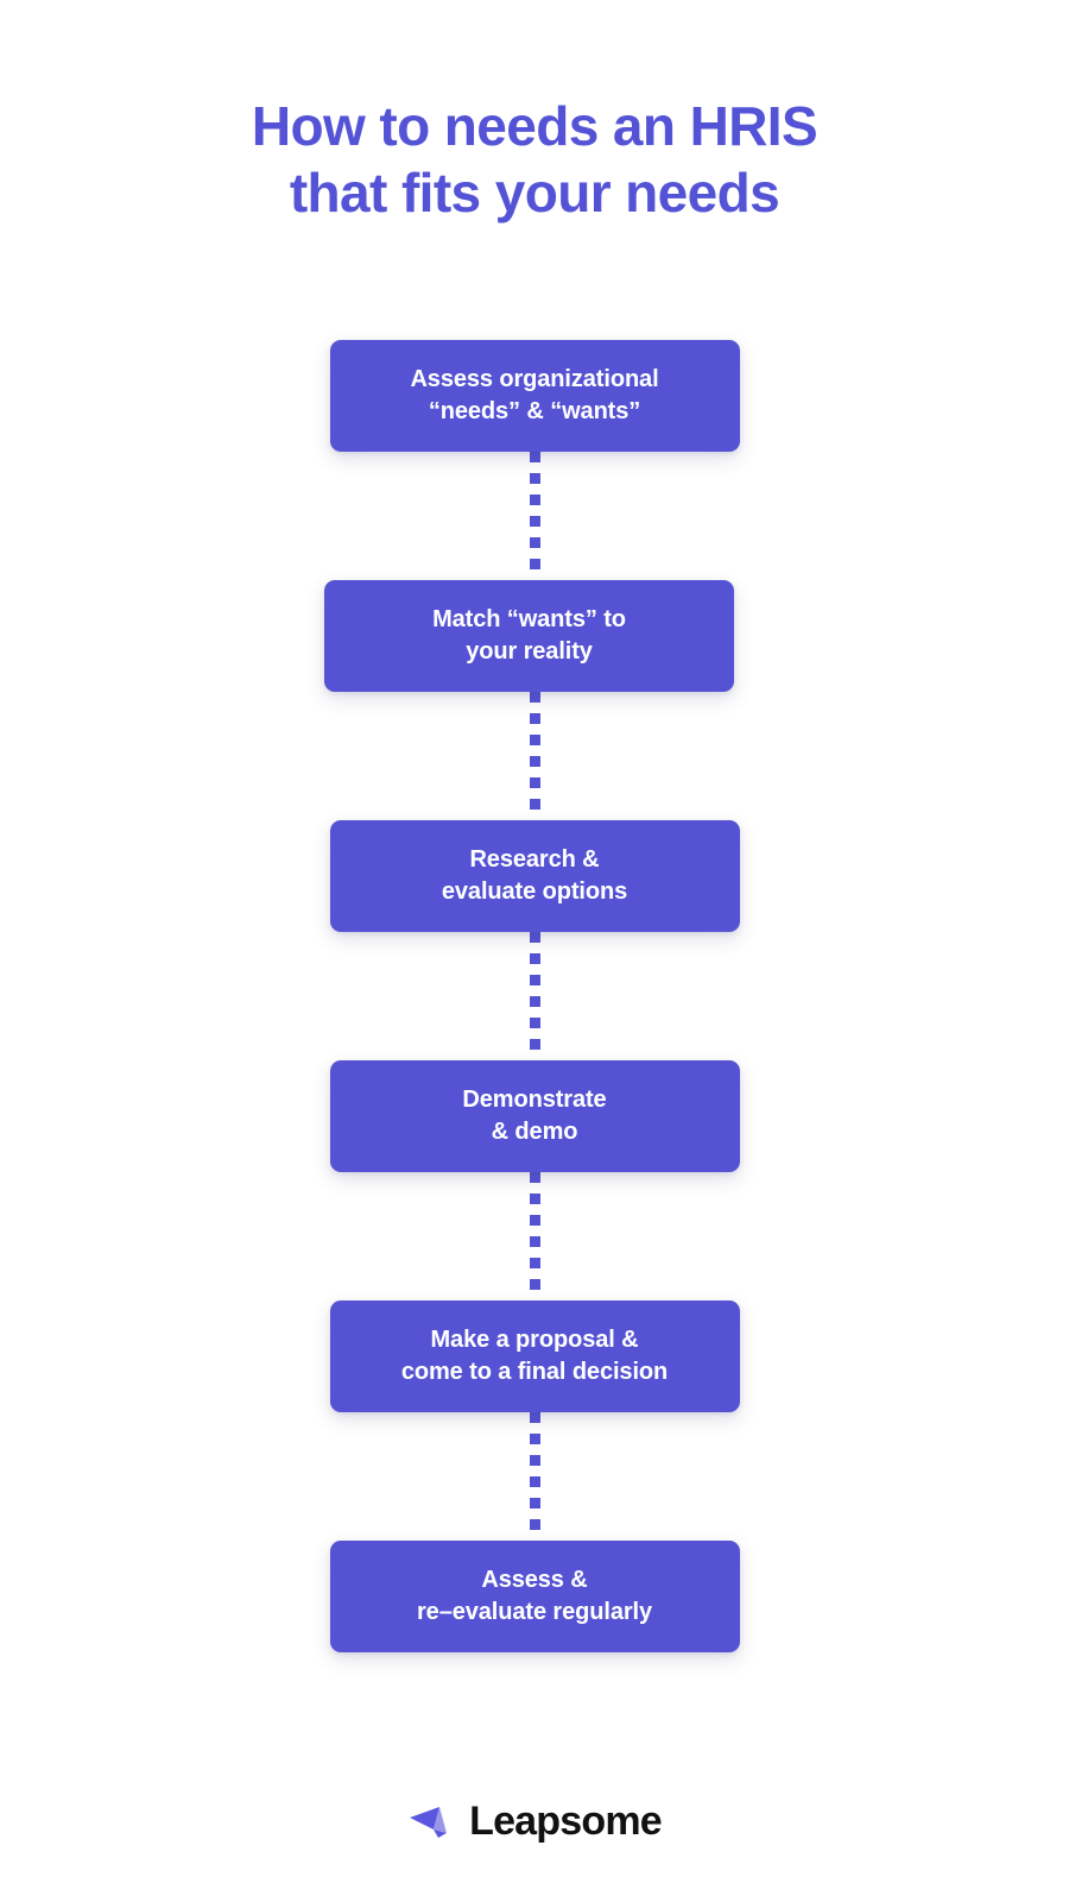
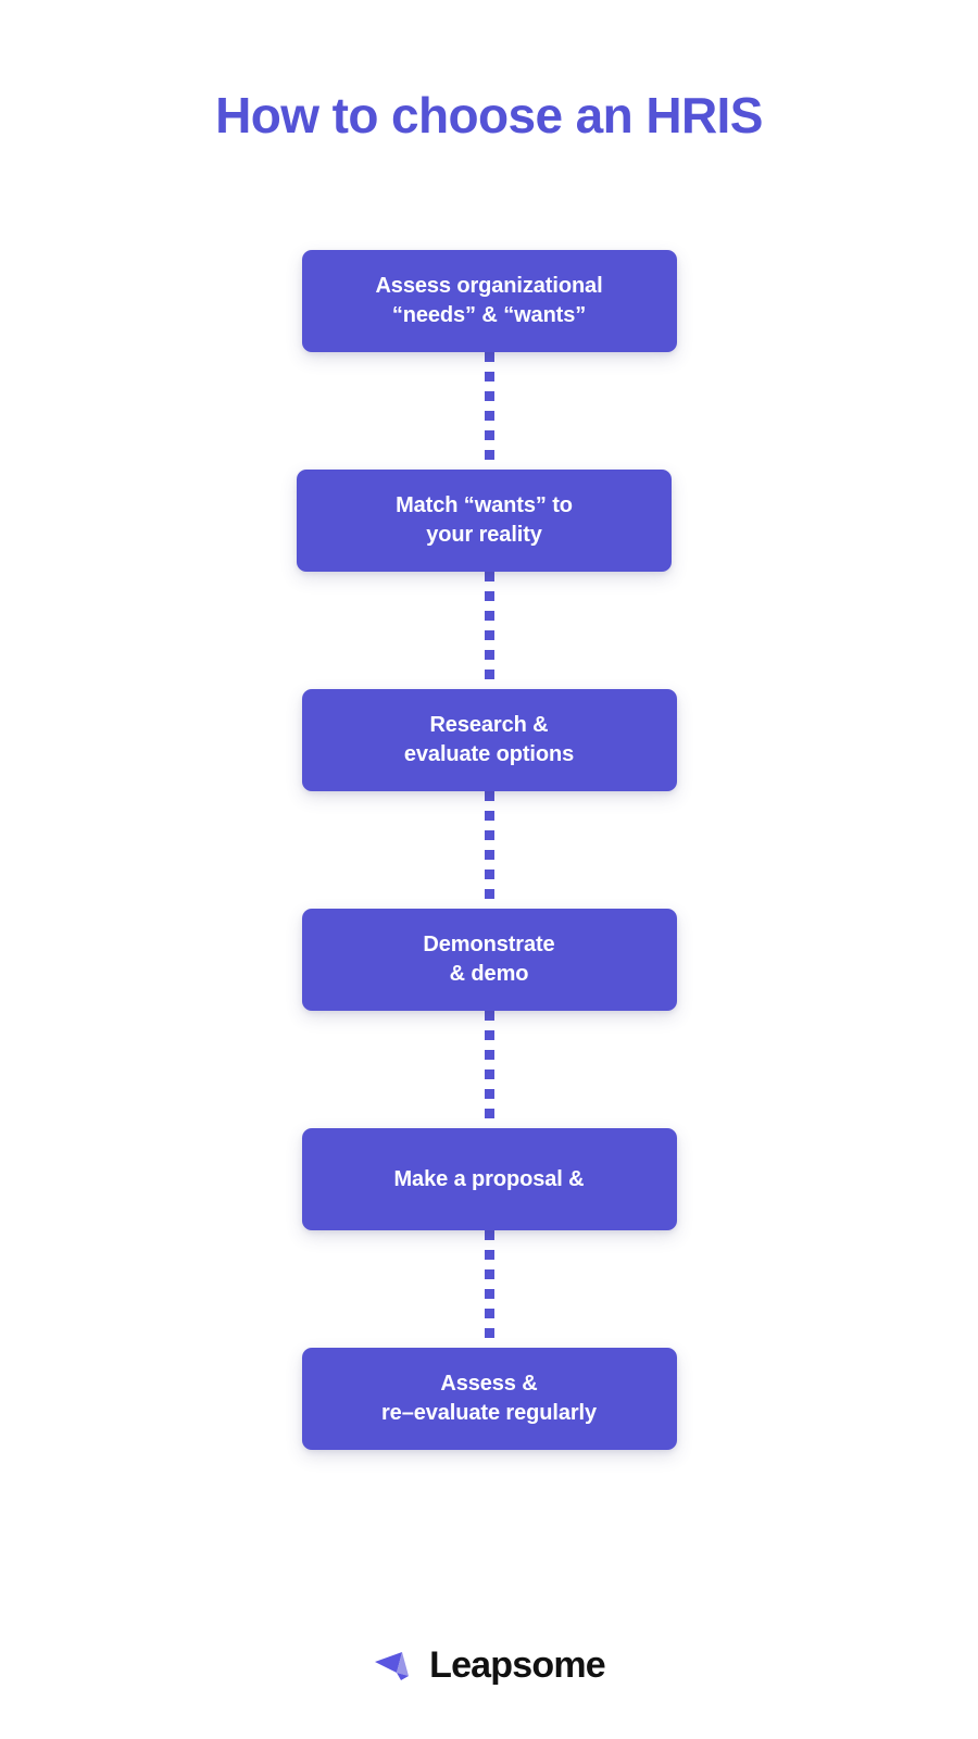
- How to needs an HRIS
+ How to choose an HRIS
- that fits your needs
  Assess organizational
  “needs” & “wants”
  Match “wants” to
  your reality
  Research &
  evaluate options
  Demonstrate
  & demo
  Make a proposal &
- come to a final decision
  Assess &
  re–evaluate regularly
  Leapsome
